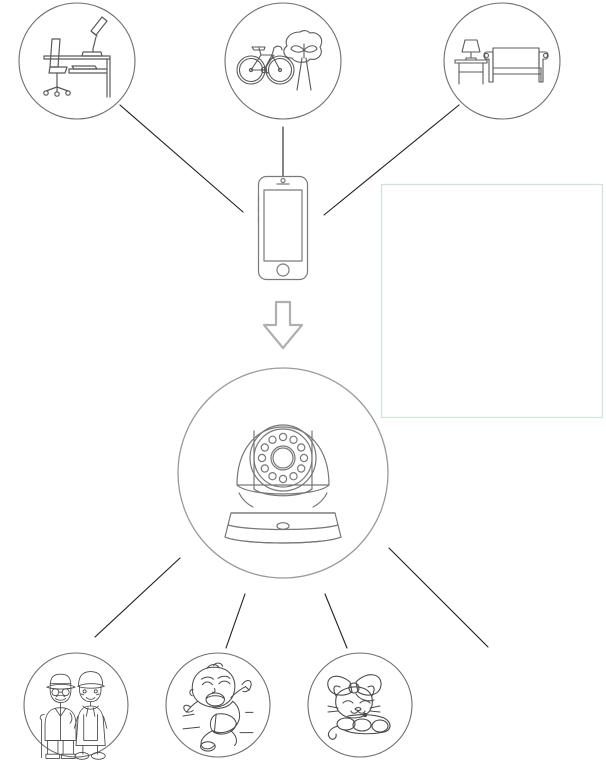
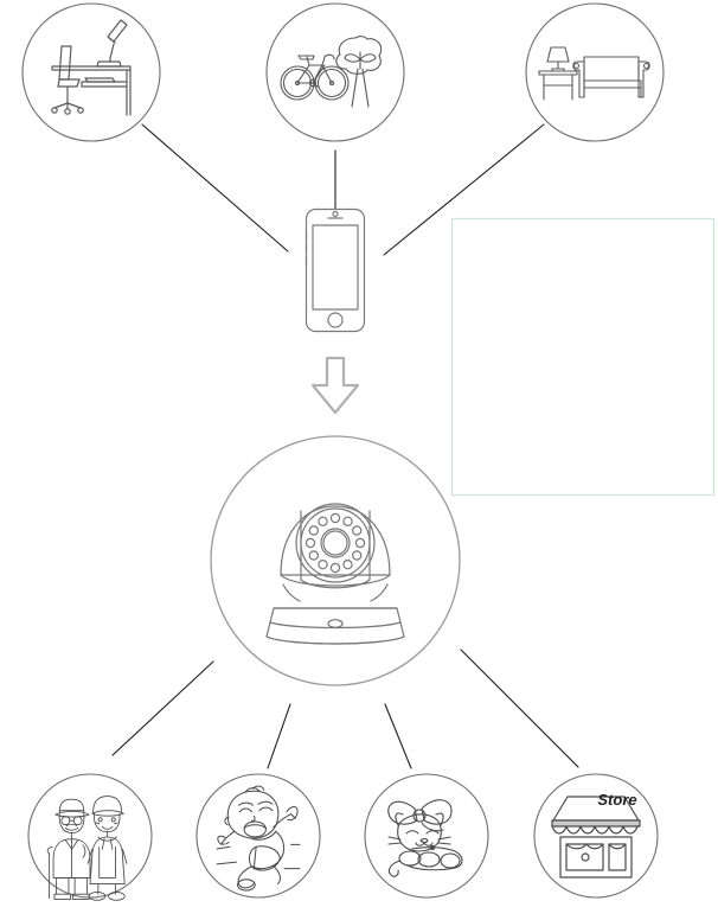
+ Store
